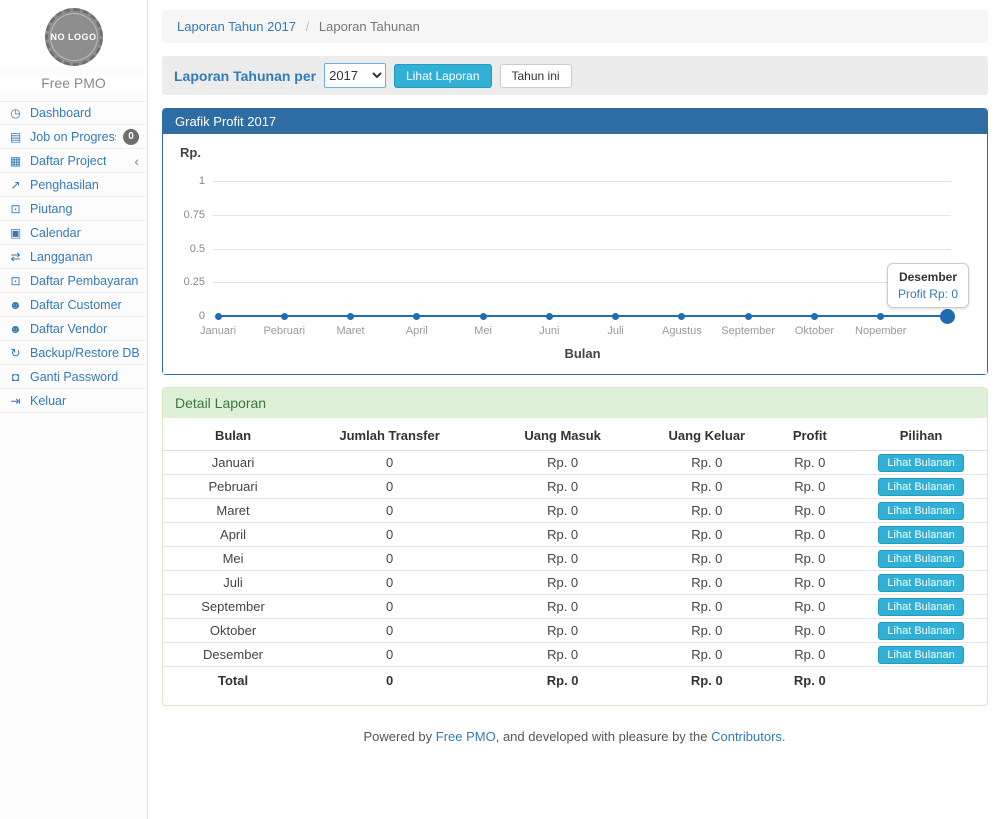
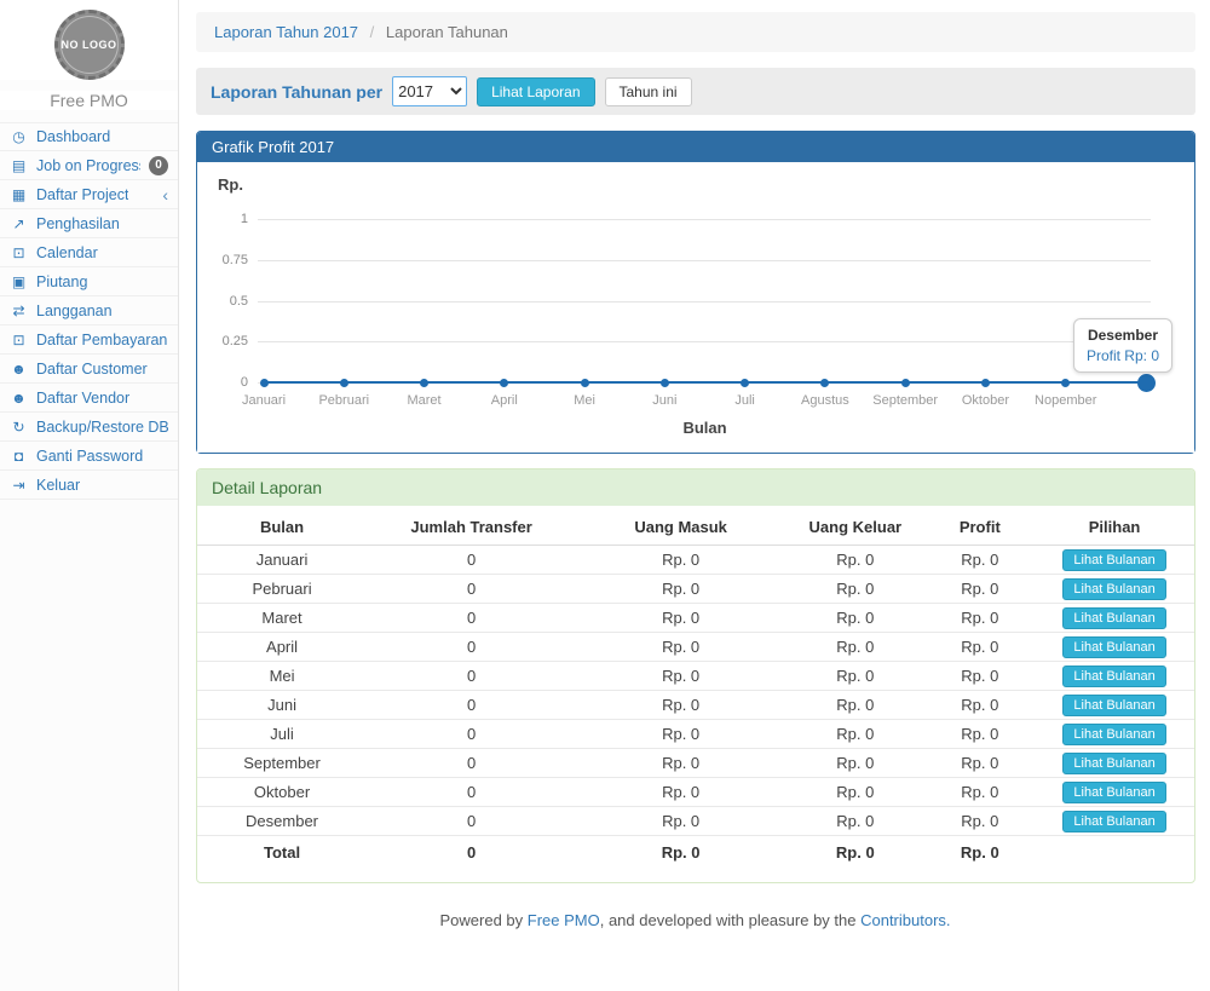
  NO LOGO
  Free PMO
  ◷
  Dashboard
  ▤
  Job on Progres
  0
  ▦
  Daftar Project
  ‹
  ↗
  Penghasilan
  ⊡
- Piutang
+ Calendar
  ▣
- Calendar
+ Piutang
  ⇄
  Langganan
  ⊡
  Daftar Pembayaran
  ☻
  Daftar Customer
  ☻
  Daftar Vendor
  ↻
  Backup/Restore DB
  ◘
  Ganti Password
  ⇥
  Keluar
  Laporan Tahun 2017 / Laporan Tahunan
  Laporan Tahunan per
  2017
  Lihat Laporan
  Tahun ini
  Grafik Profit 2017
  Rp.
  Desember
  Profit Rp: 0
  0
  0.25
  0.5
  0.75
  1
  Januari
  Pebruari
  Maret
  April
  Mei
  Juni
  Juli
  Agustus
  September
  Oktober
  Nopember
  Bulan
  Detail Laporan
  Bulan	Jumlah Transfer	Uang Masuk	Uang Keluar	Profit	Pilihan
  Januari	0	Rp. 0	Rp. 0	Rp. 0	Lihat Bulanan
  Pebruari	0	Rp. 0	Rp. 0	Rp. 0	Lihat Bulanan
  Maret	0	Rp. 0	Rp. 0	Rp. 0	Lihat Bulanan
  April	0	Rp. 0	Rp. 0	Rp. 0	Lihat Bulanan
  Mei	0	Rp. 0	Rp. 0	Rp. 0	Lihat Bulanan
+ Juni	0	Rp. 0	Rp. 0	Rp. 0	Lihat Bulanan
  Juli	0	Rp. 0	Rp. 0	Rp. 0	Lihat Bulanan
  September	0	Rp. 0	Rp. 0	Rp. 0	Lihat Bulanan
  Oktober	0	Rp. 0	Rp. 0	Rp. 0	Lihat Bulanan
  Desember	0	Rp. 0	Rp. 0	Rp. 0	Lihat Bulanan
  Total	0	Rp. 0	Rp. 0	Rp. 0
  Powered by Free PMO, and developed with pleasure by the Contributors.
